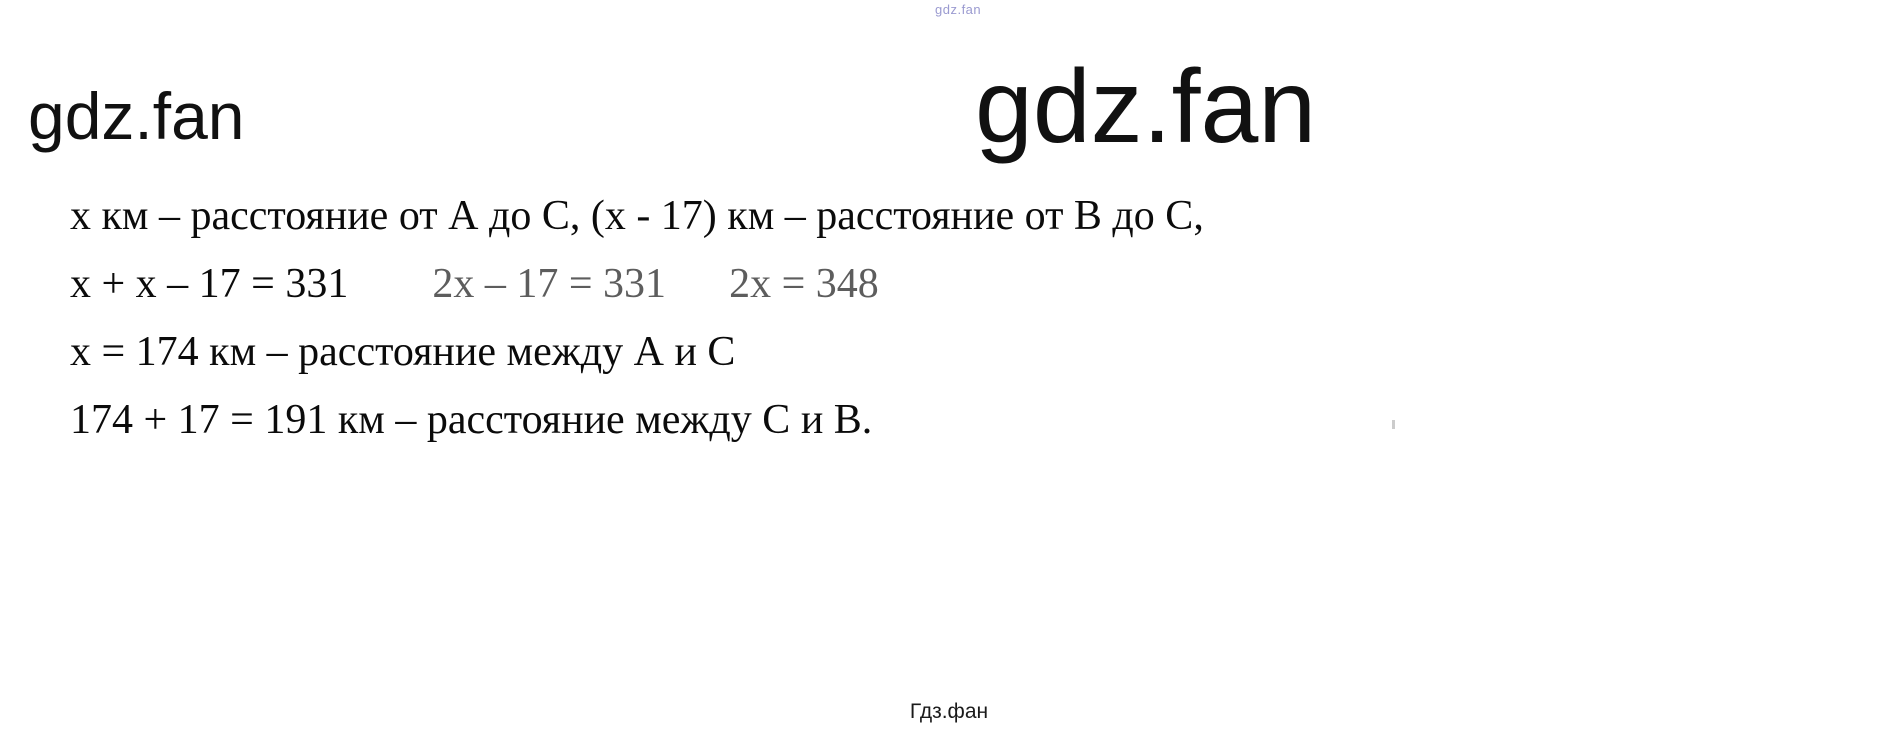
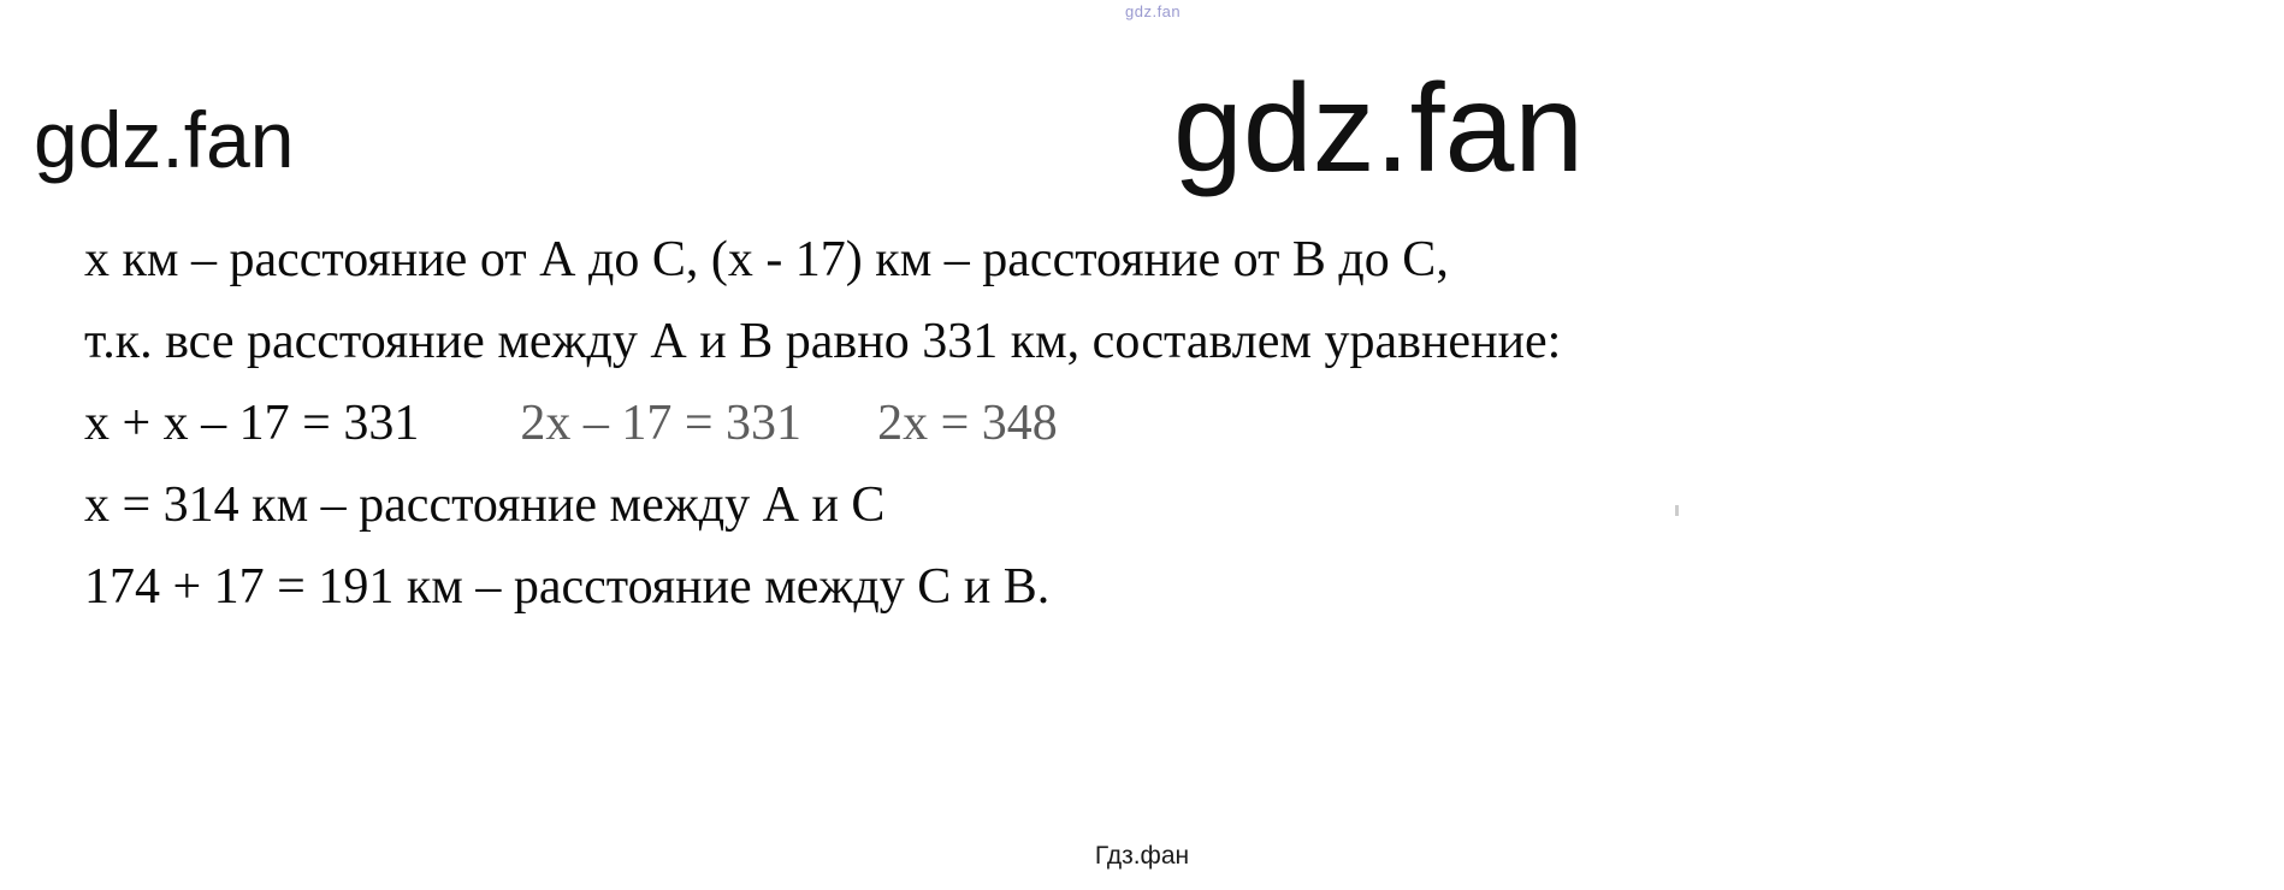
  gdz.fan
  gdz.fan
  gdz.fan
  x км – расстояние от А до С, (х - 17) км – расстояние от В до С,
+ т.к. все расстояние между А и В равно 331 км, составлем уравнение:
  x + x – 17 = 331 2x – 17 = 331 2x = 348
- x = 174 км – расстояние между А и С
+ x = 314 км – расстояние между А и С
  174 + 17 = 191 км – расстояние между С и В.
  Гдз.фан
